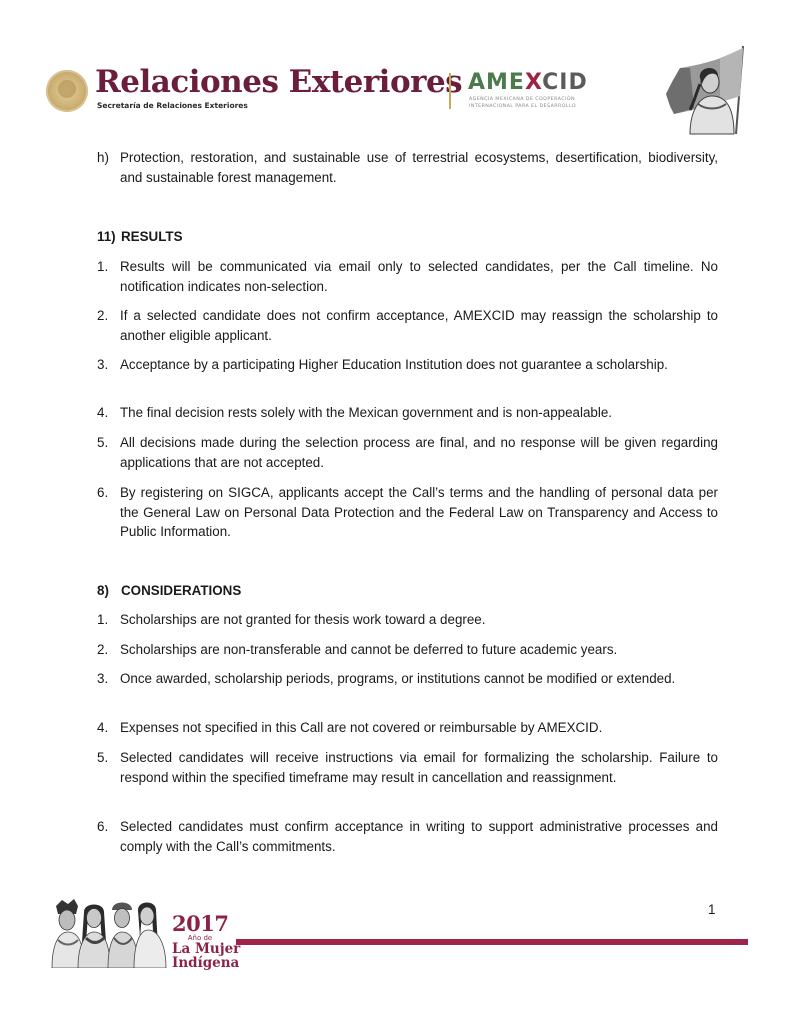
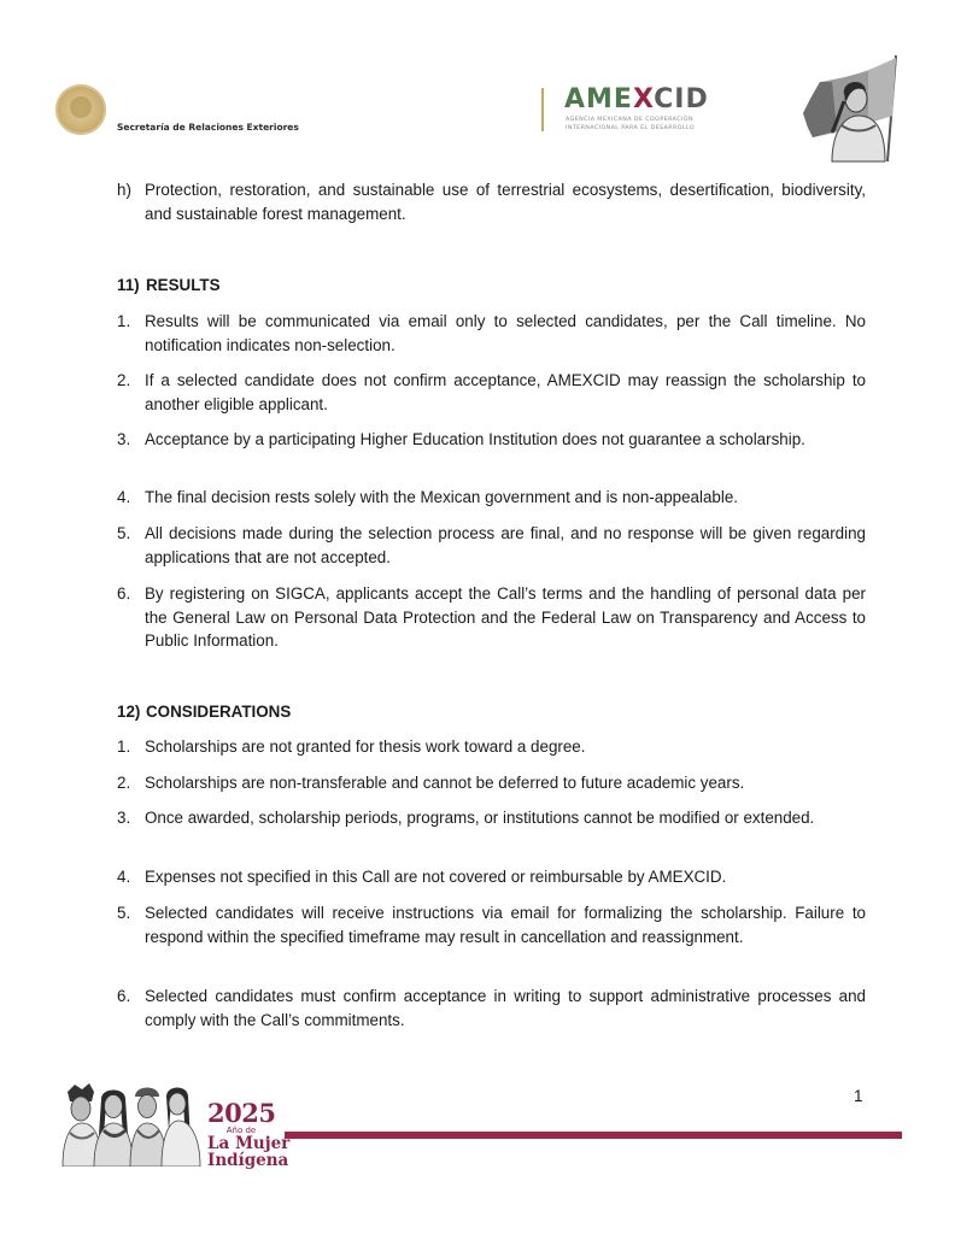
- Relaciones Exteriores
  Secretaría de Relaciones Exteriores
  AMEXCID
  h)
  Protection, restoration, and sustainable use of terrestrial ecosystems, desertification, biodiversity, and sustainable forest management.
  11) RESULTS
  1.
  Results will be communicated via email only to selected candidates, per the Call timeline. No notification indicates non-selection.
  2.
  If a selected candidate does not confirm acceptance, AMEXCID may reassign the scholarship to another eligible applicant.
  3.
  Acceptance by a participating Higher Education Institution does not guarantee a scholarship.
  4.
  The final decision rests solely with the Mexican government and is non-appealable.
  5.
  All decisions made during the selection process are final, and no response will be given regarding applications that are not accepted.
  6.
  By registering on SIGCA, applicants accept the Call’s terms and the handling of personal data per the General Law on Personal Data Protection and the Federal Law on Transparency and Access to Public Information.
- 8) CONSIDERATIONS
+ 12) CONSIDERATIONS
  1.
  Scholarships are not granted for thesis work toward a degree.
  2.
  Scholarships are non-transferable and cannot be deferred to future academic years.
  3.
  Once awarded, scholarship periods, programs, or institutions cannot be modified or extended.
  4.
  Expenses not specified in this Call are not covered or reimbursable by AMEXCID.
  5.
  Selected candidates will receive instructions via email for formalizing the scholarship. Failure to respond within the specified timeframe may result in cancellation and reassignment.
  6.
  Selected candidates must confirm acceptance in writing to support administrative processes and comply with the Call’s commitments.
- 2017
+ 2025
  Año de
  La Mujer
  Indígena
  1
